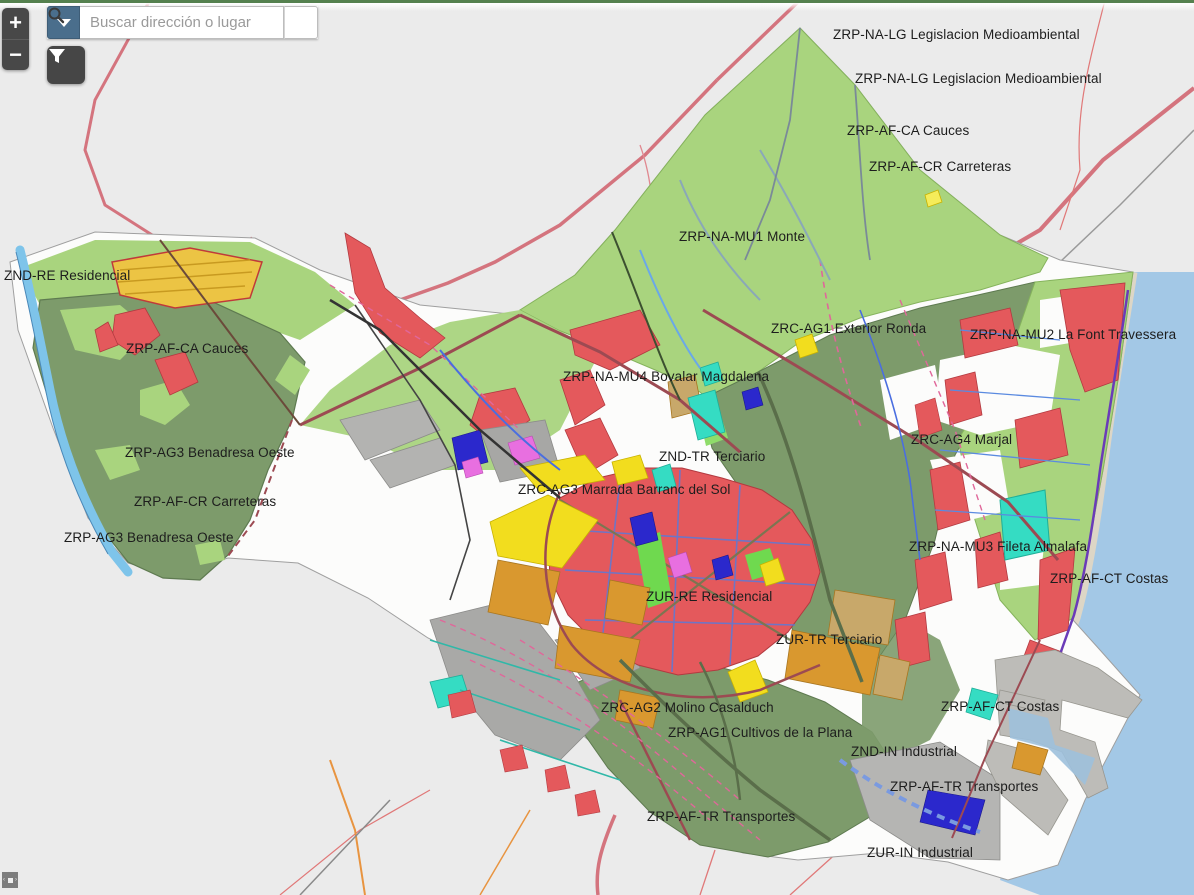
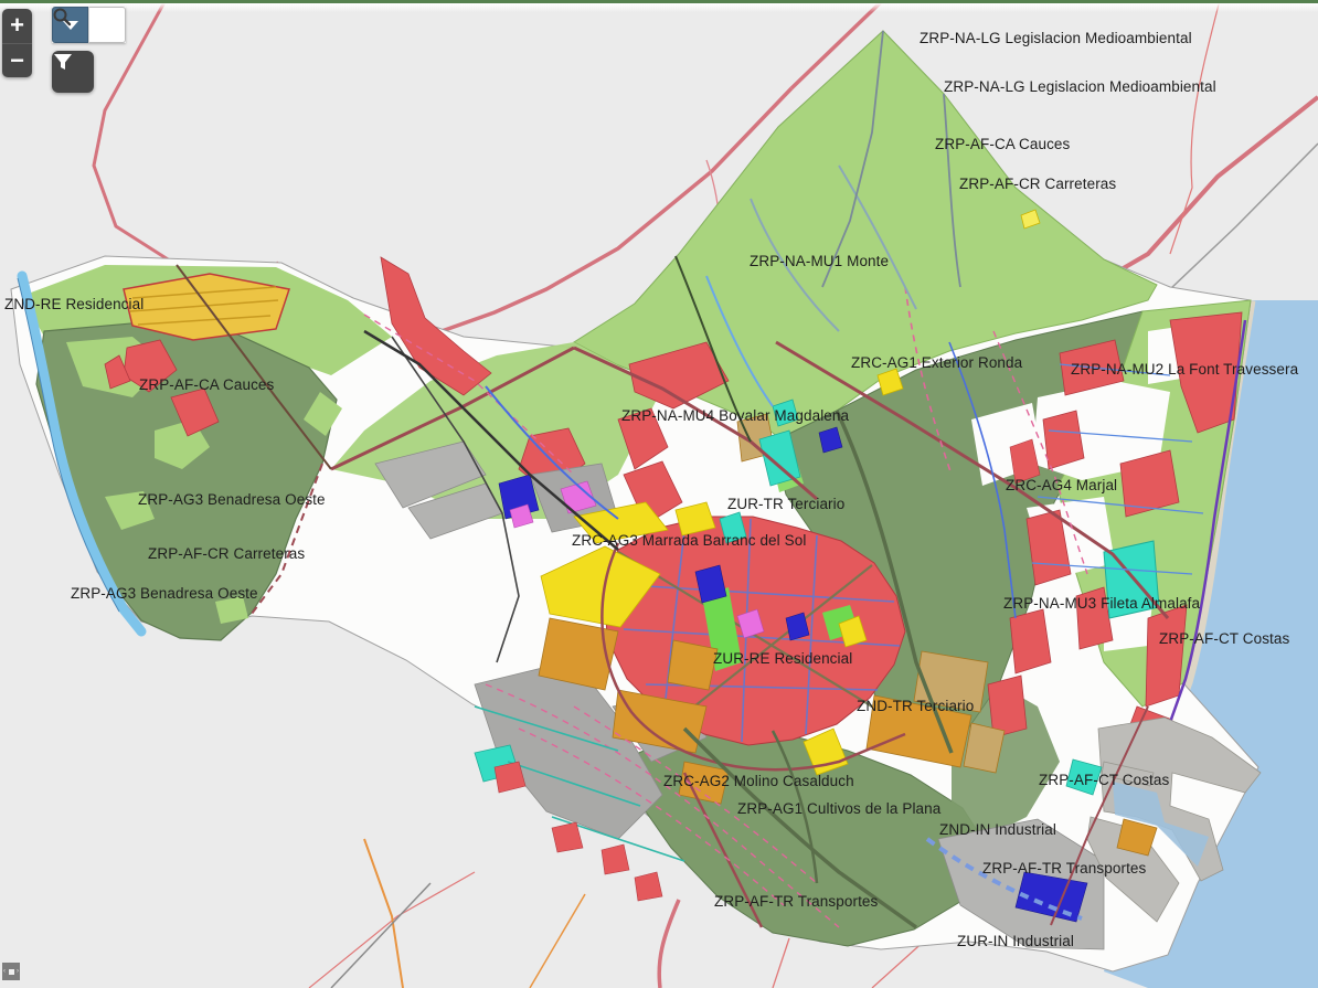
  ZRP-NA-LG Legislacion Medioambiental
  ZRP-NA-LG Legislacion Medioambiental
  ZRP-AF-CA Cauces
  ZRP-AF-CR Carreteras
  ZRP-NA-MU1 Monte
  ZND-RE Residencial
  ZRC-AG1 Exterior Ronda
  ZRP-NA-MU2 La Font Travessera
  ZRP-AF-CA Cauces
  ZRP-NA-MU4 Bovalar Magdalena
  ZRC-AG4 Marjal
  ZRP-AG3 Benadresa Oeste
- ZND-TR Terciario
+ ZUR-TR Terciario
  ZRC-AG3 Marrada Barranc del Sol
  ZRP-AF-CR Carreteras
  ZRP-AG3 Benadresa Oeste
  ZRP-NA-MU3 Fileta Almalafa
  ZRP-AF-CT Costas
  ZUR-RE Residencial
- ZUR-TR Terciario
+ ZND-TR Terciario
  ZRC-AG2 Molino Casalduch
  ZRP-AF-CT Costas
  ZRP-AG1 Cultivos de la Plana
  ZND-IN Industrial
  ZRP-AF-TR Transportes
  ZRP-AF-TR Transportes
  ZUR-IN Industrial
  +
  −
- Buscar dirección o lugar
